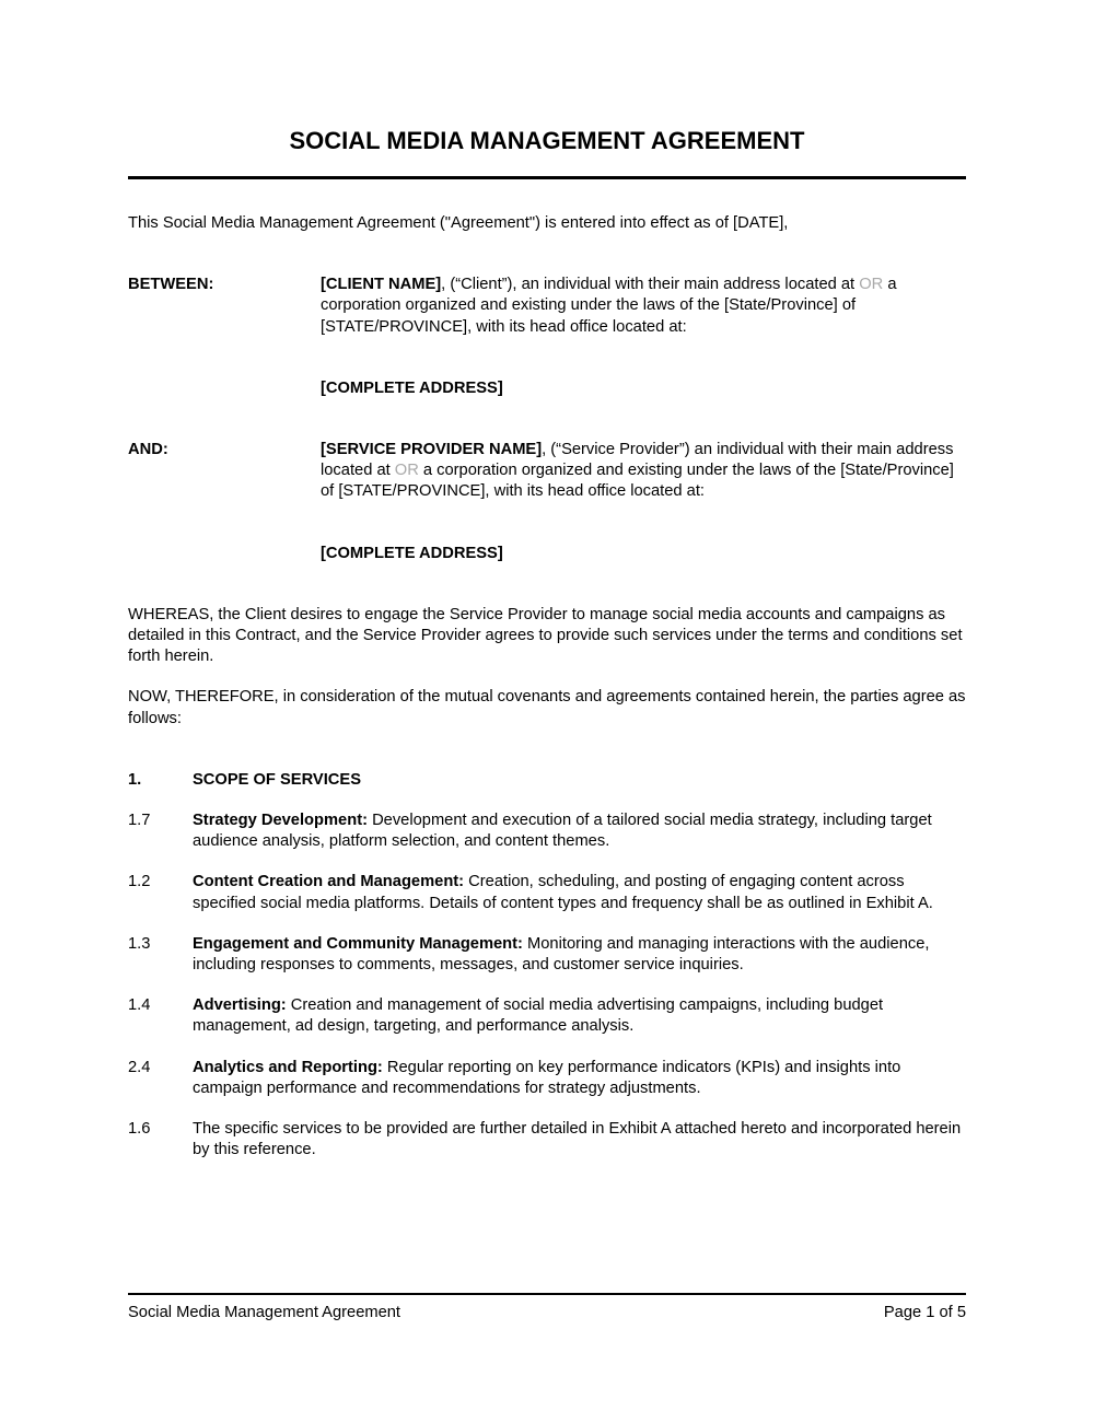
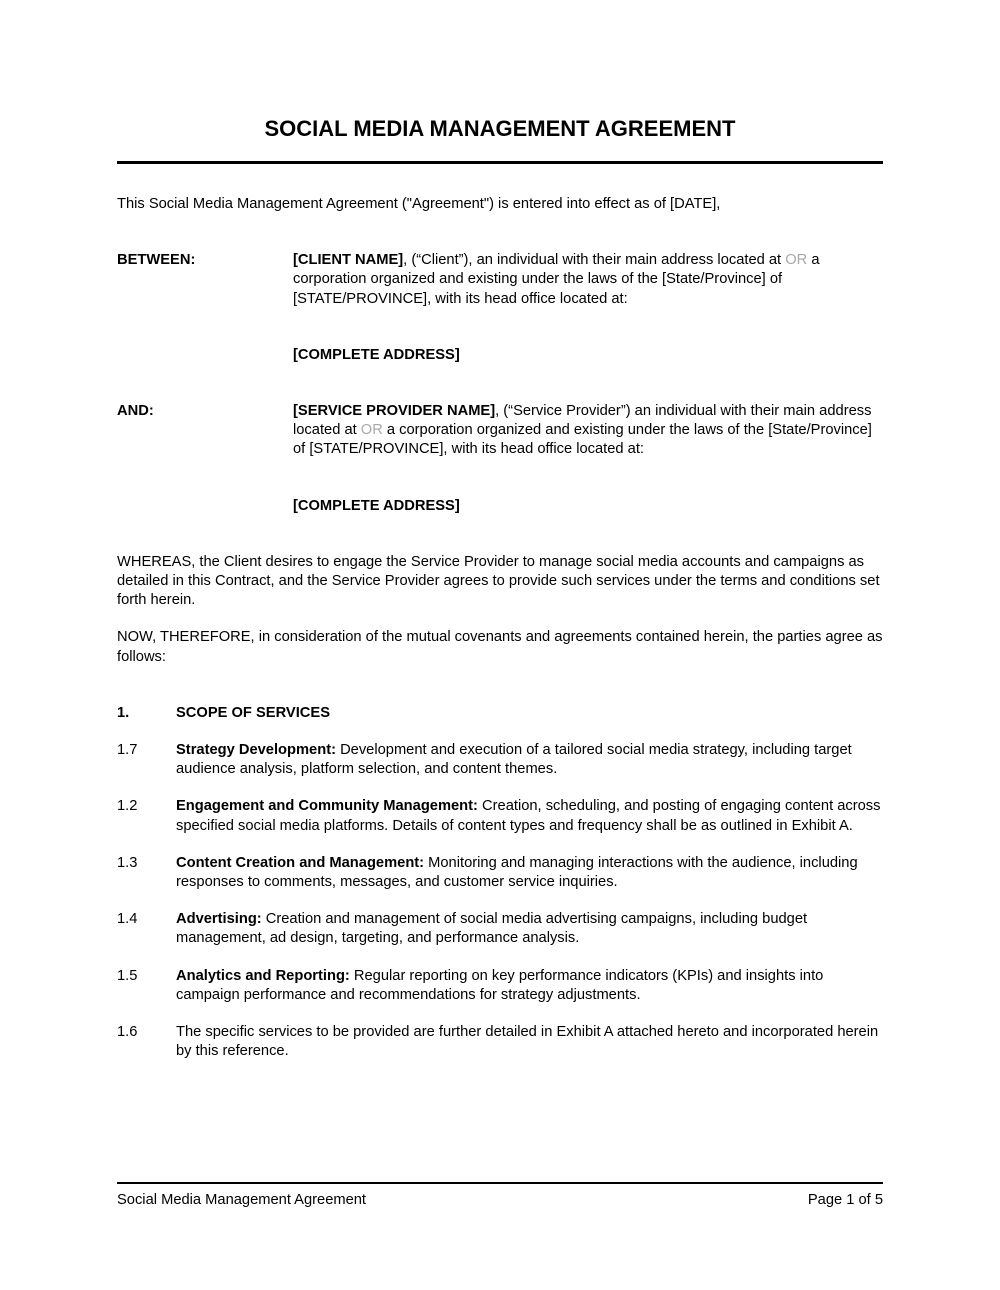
  SOCIAL MEDIA MANAGEMENT AGREEMENT
  This Social Media Management Agreement ("Agreement") is entered into effect as of [DATE],
  BETWEEN:
  [CLIENT NAME], (“Client”), an individual with their main address located at OR a corporation organized and existing under the laws of the [State/Province] of [STATE/PROVINCE], with its head office located at:
  [COMPLETE ADDRESS]
  AND:
  [SERVICE PROVIDER NAME], (“Service Provider”) an individual with their main address located at OR a corporation organized and existing under the laws of the [State/Province] of [STATE/PROVINCE], with its head office located at:
  [COMPLETE ADDRESS]
  WHEREAS, the Client desires to engage the Service Provider to manage social media accounts and campaigns as detailed in this Contract, and the Service Provider agrees to provide such services under the terms and conditions set forth herein.
  NOW, THEREFORE, in consideration of the mutual covenants and agreements contained herein, the parties agree as follows:
  1.
  SCOPE OF SERVICES
  1.7
  Strategy Development: Development and execution of a tailored social media strategy, including target audience analysis, platform selection, and content themes.
  1.2
- Content Creation and Management: Creation, scheduling, and posting of engaging content across specified social media platforms. Details of content types and frequency shall be as outlined in Exhibit A.
+ Engagement and Community Management: Creation, scheduling, and posting of engaging content across specified social media platforms. Details of content types and frequency shall be as outlined in Exhibit A.
  1.3
- Engagement and Community Management: Monitoring and managing interactions with the audience, including responses to comments, messages, and customer service inquiries.
+ Content Creation and Management: Monitoring and managing interactions with the audience, including responses to comments, messages, and customer service inquiries.
  1.4
  Advertising: Creation and management of social media advertising campaigns, including budget management, ad design, targeting, and performance analysis.
- 2.4
+ 1.5
  Analytics and Reporting: Regular reporting on key performance indicators (KPIs) and insights into campaign performance and recommendations for strategy adjustments.
  1.6
  The specific services to be provided are further detailed in Exhibit A attached hereto and incorporated herein by this reference.
  Social Media Management Agreement
  Page 1 of 5
